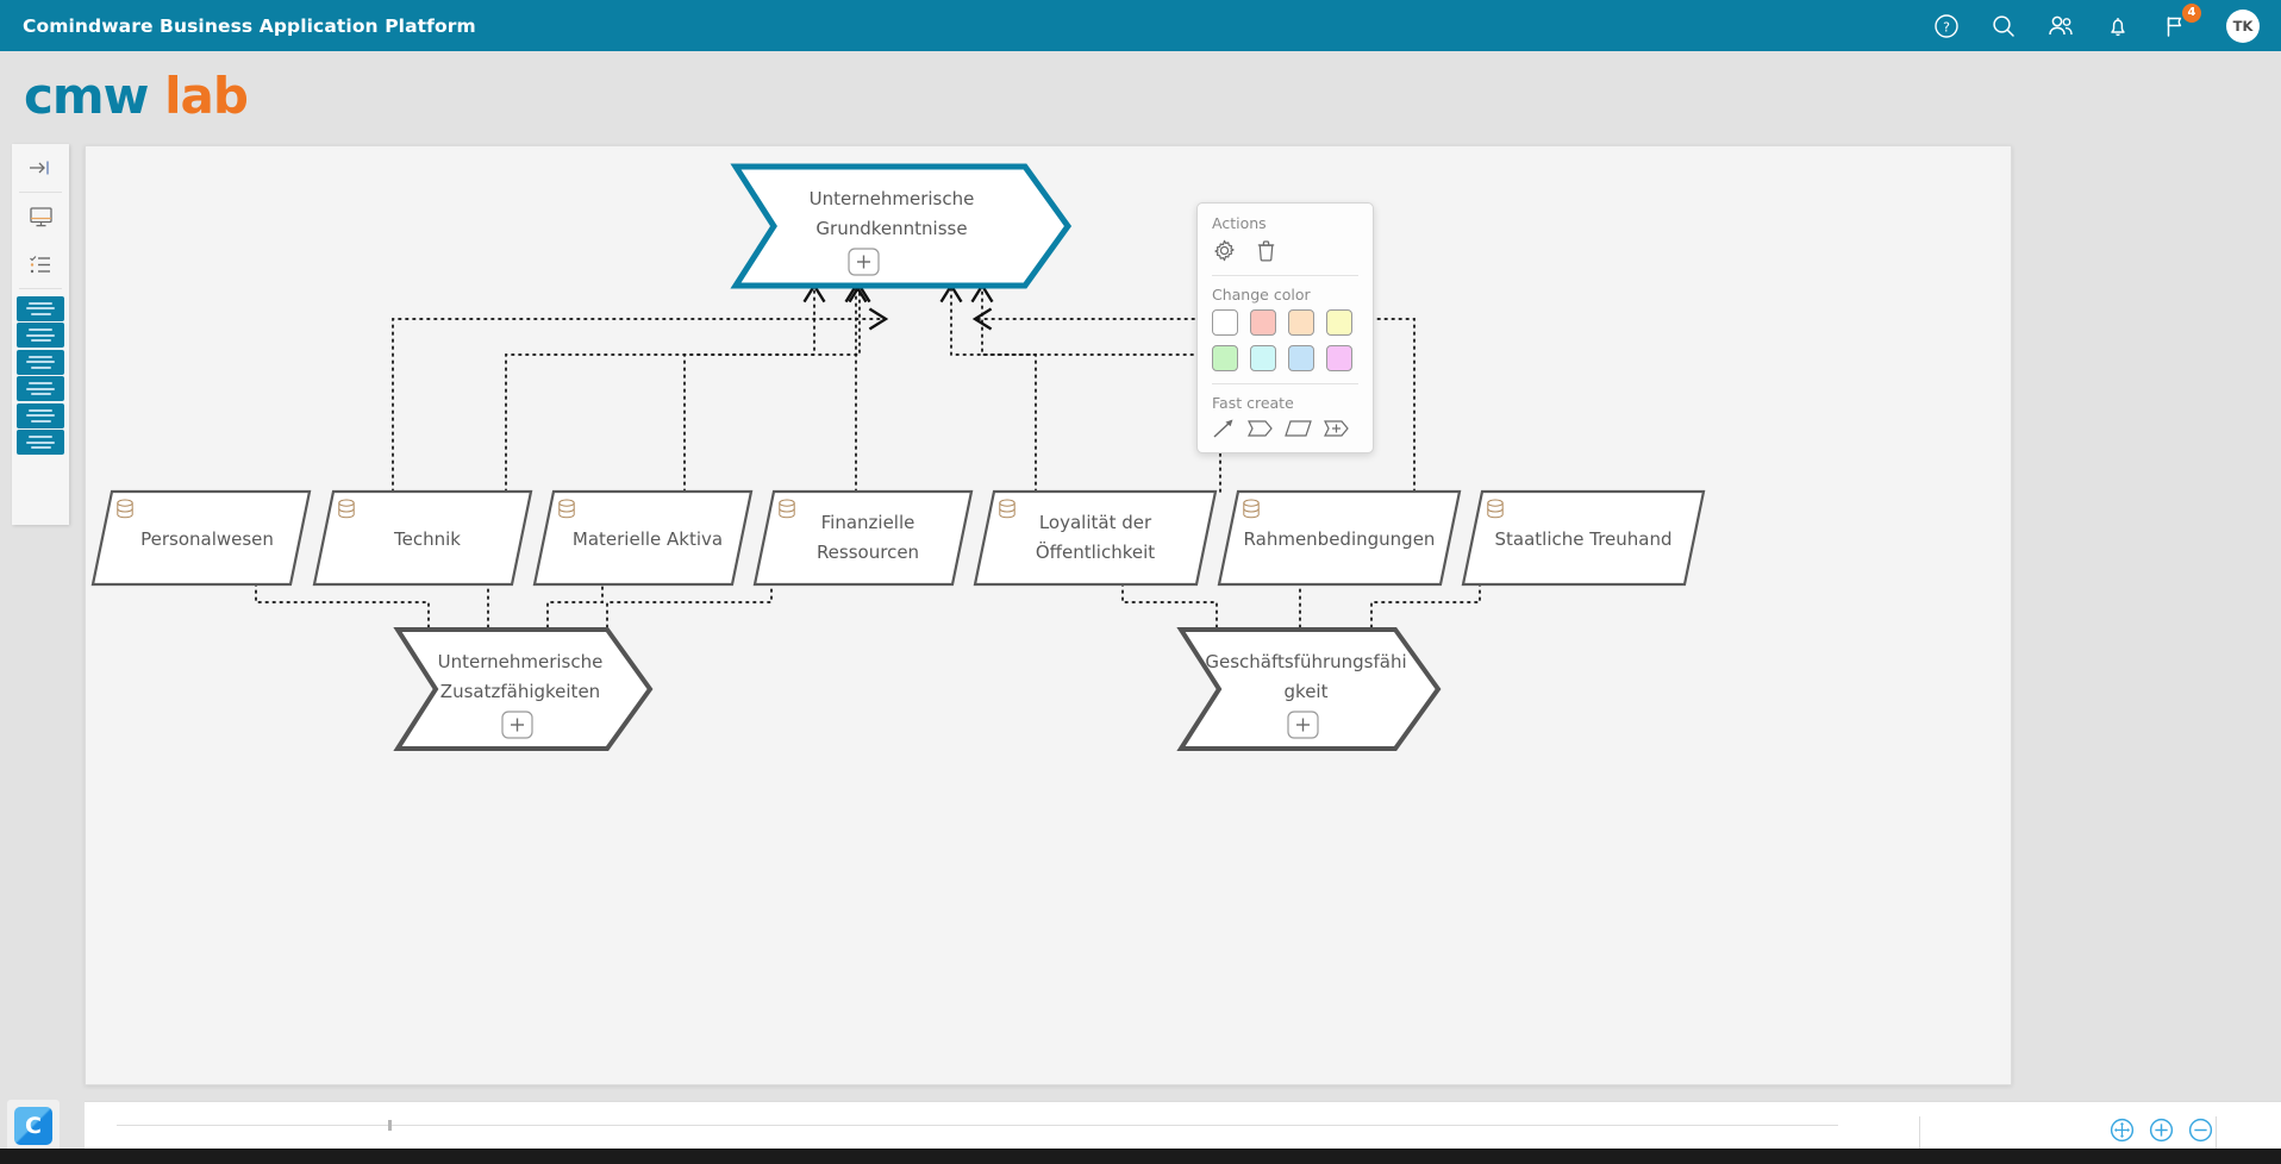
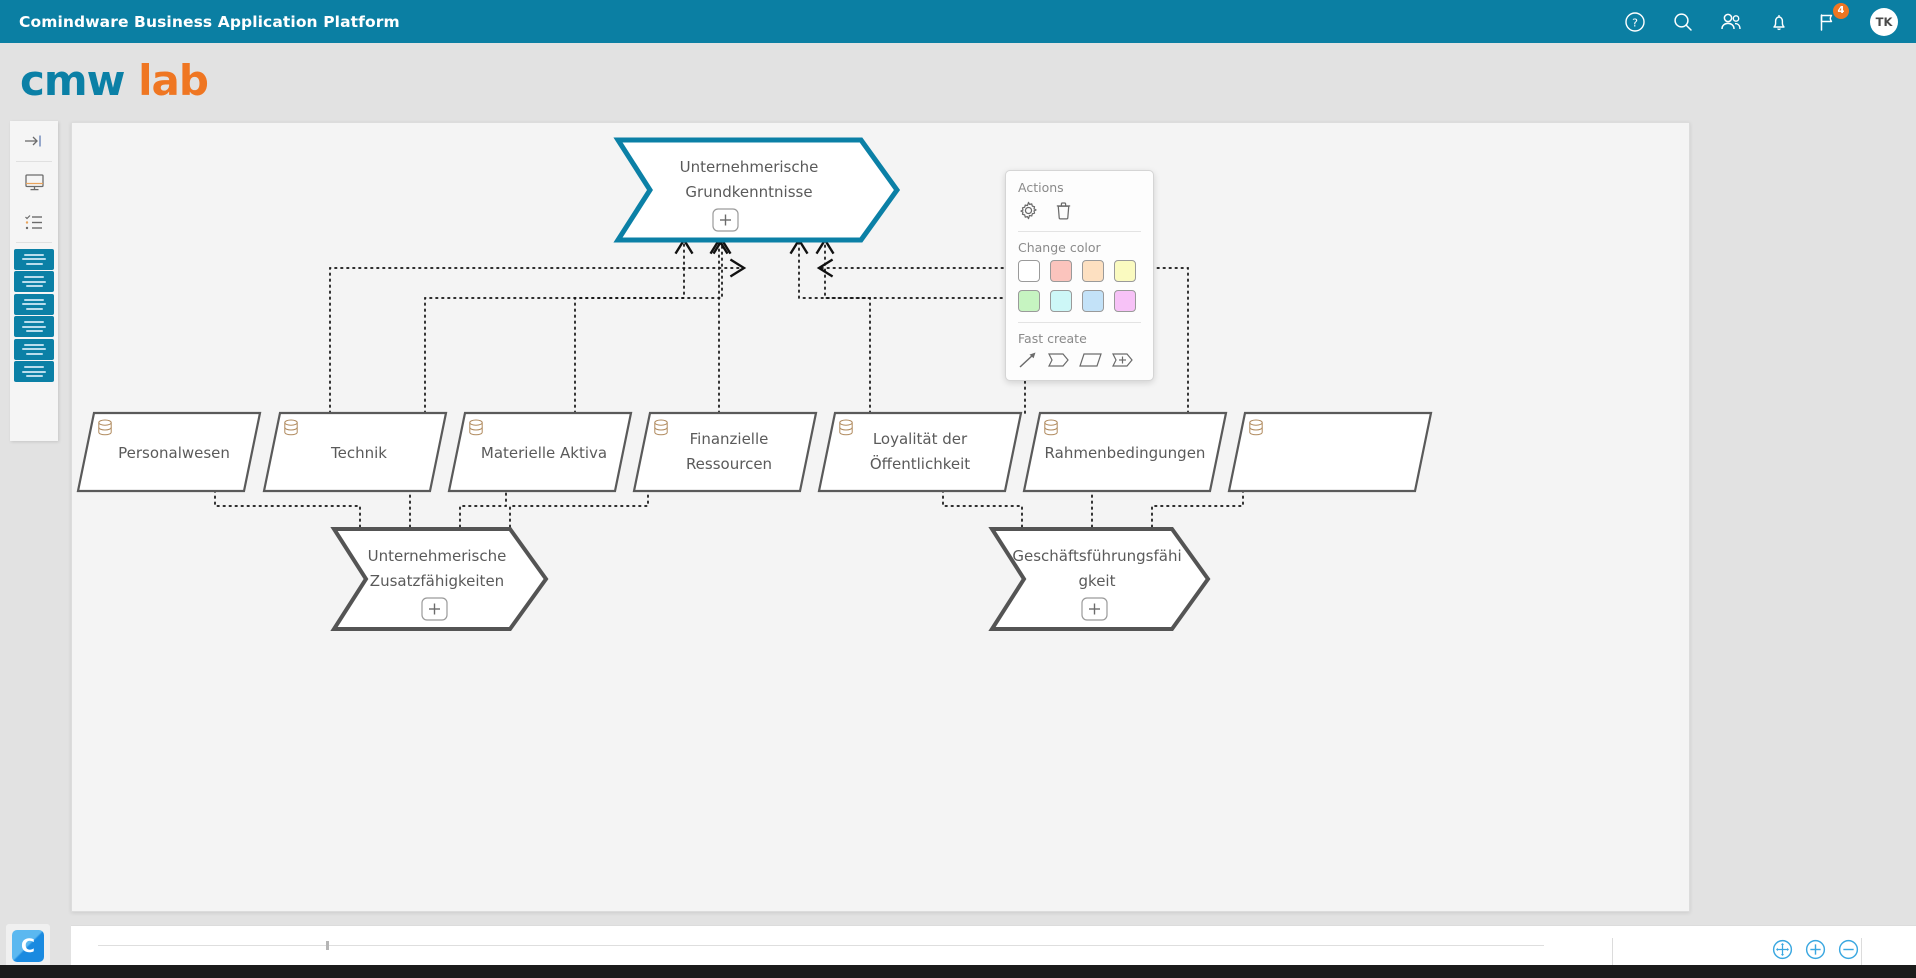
  Comindware Business Application Platform
  ?
  4
  TK
  cmw lab
  Unternehmerische
  Grundkenntnisse
  Unternehmerische
  Zusatzfähigkeiten
  Geschäftsführungsfähi
  gkeit
  Personalwesen
  Technik
  Materielle Aktiva
  Finanzielle
  Ressourcen
  Loyalität der
  Öffentlichkeit
  Rahmenbedingungen
- Staatliche Treuhand
  Actions
  Change color
  Fast create
  C
